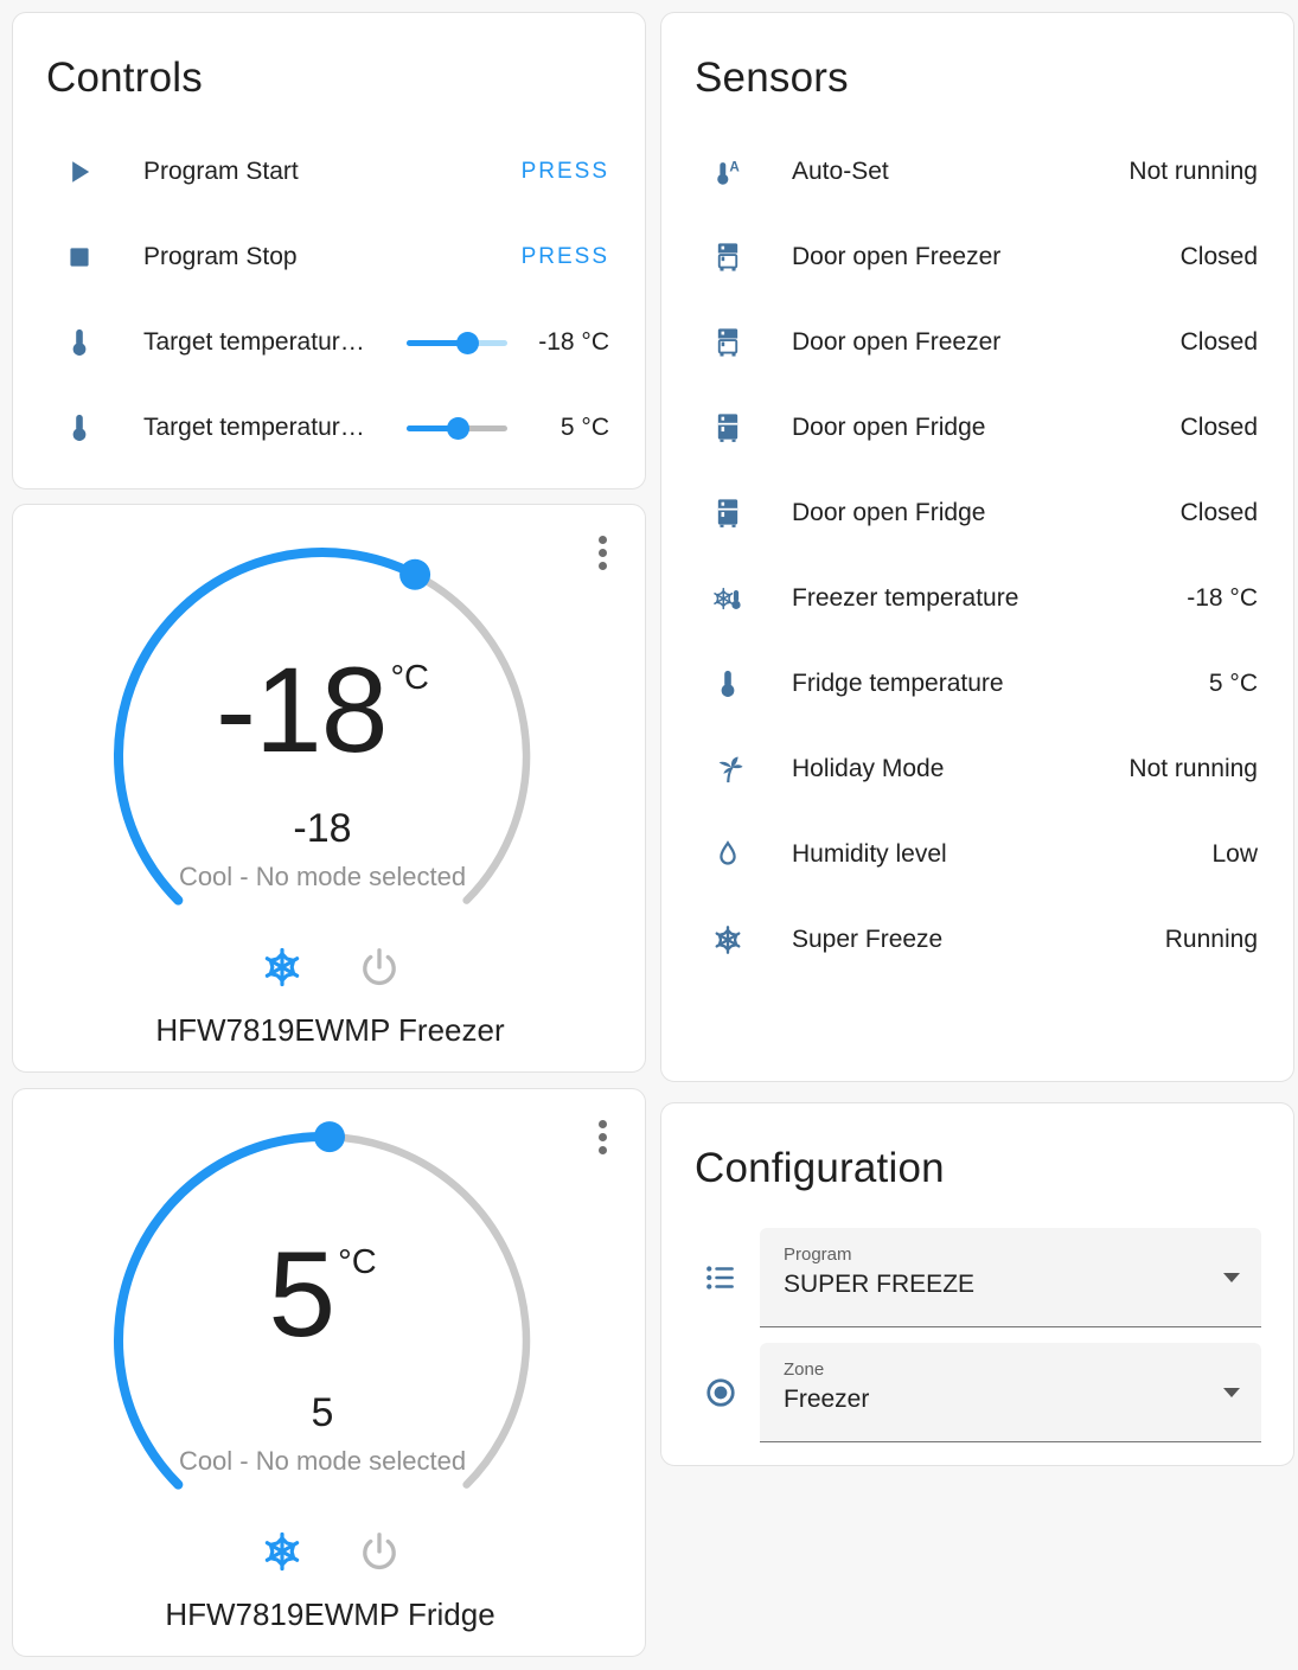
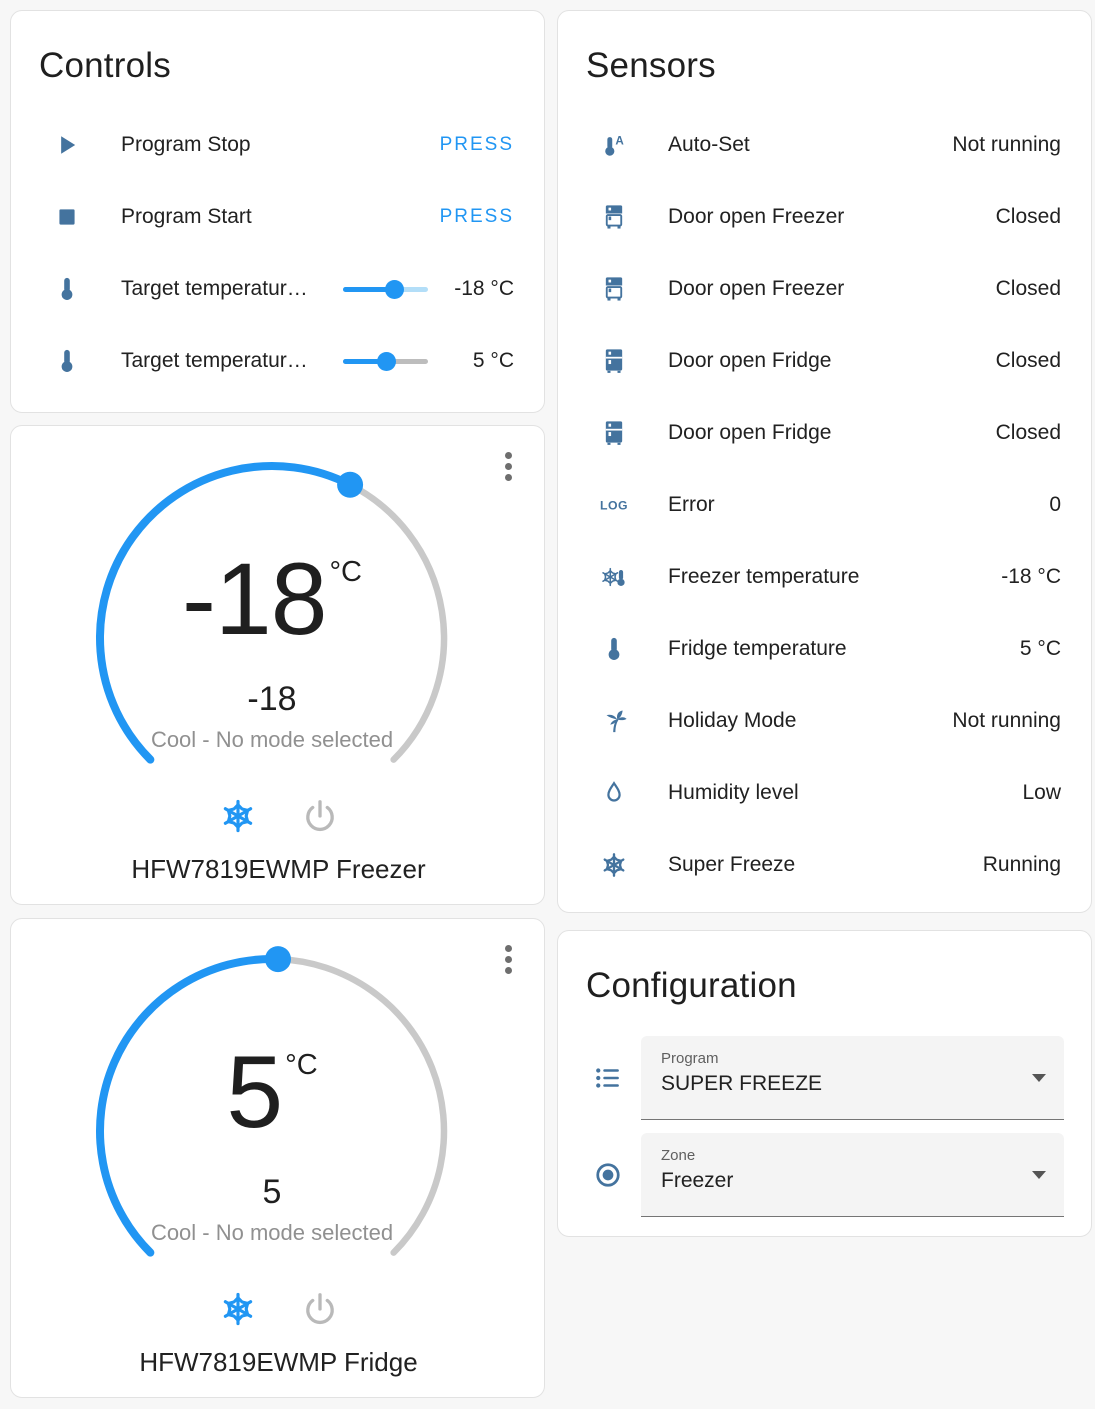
  Controls
- Program Start
+ Program Stop
  PRESS
- Program Stop
+ Program Start
  PRESS
  Target temperatur…
  -18 °C
  Target temperatur…
  5 °C
  -18
  °C
  -18
  Cool - No mode selected
  HFW7819EWMP Freezer
  5
  °C
  5
  Cool - No mode selected
  HFW7819EWMP Fridge
  Sensors
  A
  Auto-Set
  Not running
  Door open Freezer
  Closed
  Door open Freezer
  Closed
  Door open Fridge
  Closed
  Door open Fridge
  Closed
+ LOG
+ Error
+ 0
  Freezer temperature
  -18 °C
  Fridge temperature
  5 °C
  Holiday Mode
  Not running
  Humidity level
  Low
  Super Freeze
  Running
  Configuration
  Program
  SUPER FREEZE
  Zone
  Freezer
